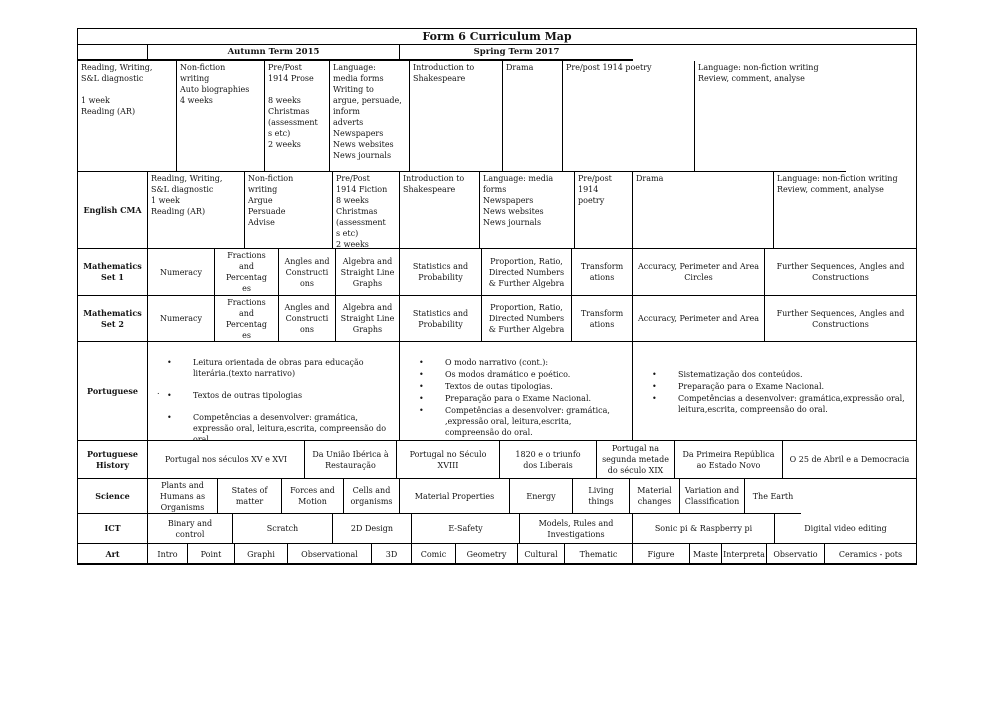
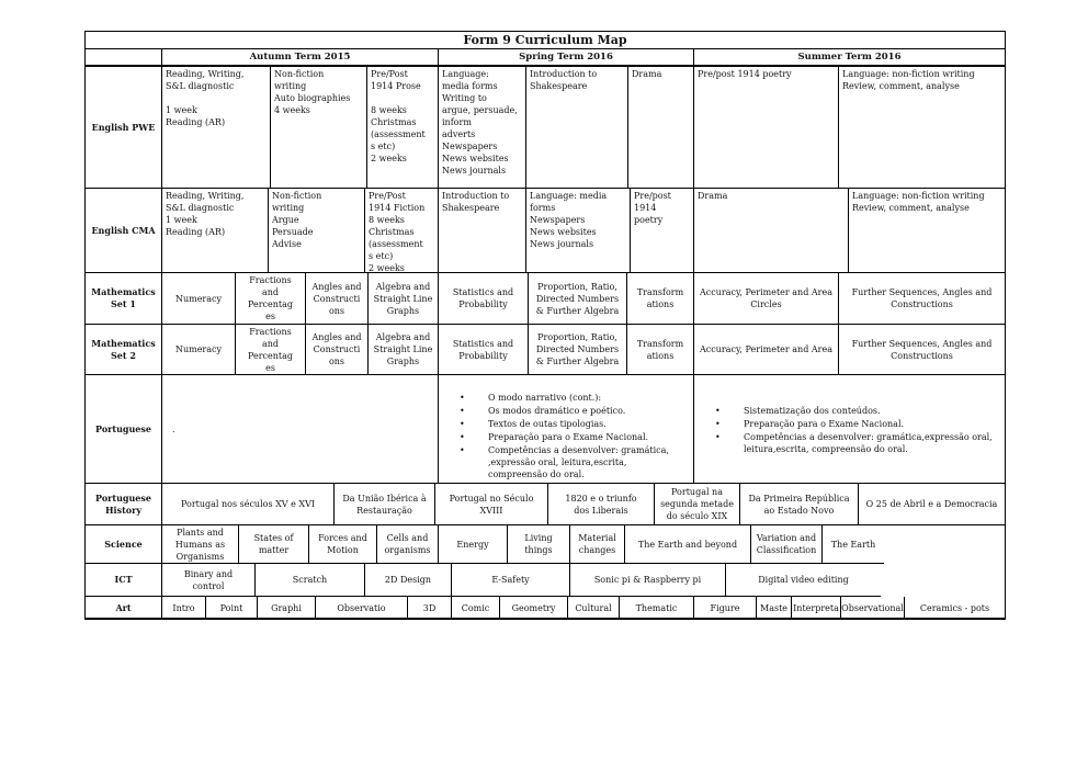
- Form 6 Curriculum Map
+ Form 9 Curriculum Map
  Autumn Term 2015
- Spring Term 2017
+ Spring Term 2016
+ Summer Term 2016
+ English PWE
  Reading, Writing,
  S&L diagnostic
  1 week
  Reading (AR)
  Non-fiction
  writing
  Auto biographies
  4 weeks
  Pre/Post
  1914 Prose
  8 weeks
  Christmas
  (assessment
  s etc)
  2 weeks
  Language:
  media forms
  Writing to
  argue, persuade,
  inform
  adverts
  Newspapers
  News websites
  News journals
  Introduction to
  Shakespeare
  Drama
  Pre/post 1914 poetry
  Language: non-fiction writing
  Review, comment, analyse
  English CMA
  Reading, Writing,
  S&L diagnostic
  1 week
  Reading (AR)
  Non-fiction
  writing
  Argue
  Persuade
  Advise
  Pre/Post
  1914 Fiction
  8 weeks
  Christmas
  (assessment
  s etc)
  2 weeks
  Introduction to
  Shakespeare
  Language: media
  forms
  Newspapers
  News websites
  News journals
  Pre/post
  1914
  poetry
  Drama
  Language: non-fiction writing
  Review, comment, analyse
  Mathematics
  Set 1
  Numeracy
  Fractions
  and
  Percentag
  es
  Angles and
  Constructi
  ons
  Algebra and
  Straight Line
  Graphs
  Statistics and
  Probability
  Proportion, Ratio,
  Directed Numbers
  & Further Algebra
  Transform
  ations
  Accuracy, Perimeter and Area
  Circles
  Further Sequences, Angles and
  Constructions
  Mathematics
  Set 2
  Numeracy
  Fractions
  and
  Percentag
  es
  Angles and
  Constructi
  ons
  Algebra and
  Straight Line
  Graphs
  Statistics and
  Probability
  Proportion, Ratio,
  Directed Numbers
  & Further Algebra
  Transform
  ations
  Accuracy, Perimeter and Area
  Further Sequences, Angles and
  Constructions
  Portuguese
- Leitura orientada de obras para educação literária.(texto narrativo)
- Textos de outras tipologias
- Competências a desenvolver: gramática, expressão oral, leitura,escrita, compreensão do oral.
  .
  O modo narrativo (cont.):
  Os modos dramático e poético.
  Textos de outas tipologias.
  Preparação para o Exame Nacional.
  Competências a desenvolver: gramática, ,expressão oral, leitura,escrita, compreensão do oral.
  Sistematização dos conteúdos.
  Preparação para o Exame Nacional.
  Competências a desenvolver: gramática,expressão oral, leitura,escrita, compreensão do oral.
  Portuguese
  History
  Portugal nos séculos XV e XVI
  Da União Ibérica à
  Restauração
  Portugal no Século
  XVIII
  1820 e o triunfo
  dos Liberais
  Portugal na
  segunda metade
  do século XIX
  Da Primeira República
  ao Estado Novo
  O 25 de Abril e a Democracia
  Science
  Plants and
  Humans as
  Organisms
  States of
  matter
  Forces and
  Motion
  Cells and
  organisms
- Material Properties
  Energy
  Living
  things
  Material
  changes
+ The Earth and beyond
  Variation and
  Classification
  The Earth
  ICT
  Binary and
  control
  Scratch
  2D Design
  E-Safety
- Models, Rules and
- Investigations
  Sonic pi & Raspberry pi
  Digital video editing
  Art
  Intro
  Point
  Graphi
- Observational
+ Observatio
  3D
  Comic
  Geometry
  Cultural
  Thematic
  Figure
  Maste
  Interpreta
- Observatio
+ Observational
  Ceramics - pots
